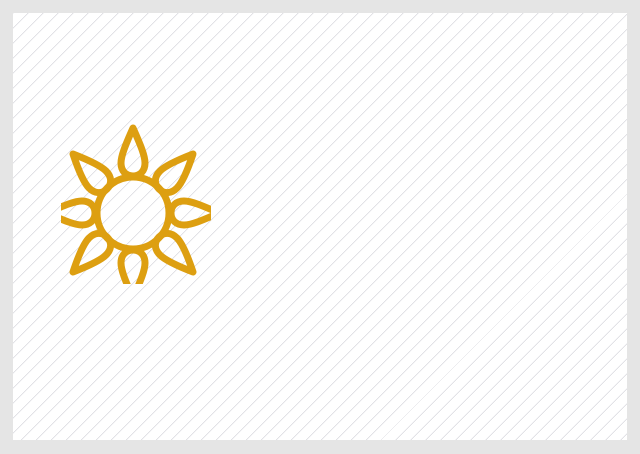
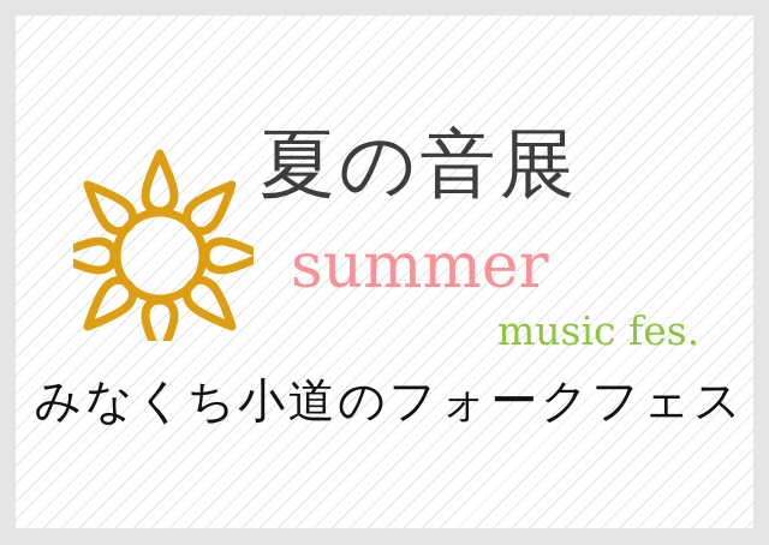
+ 夏の音展
+ summer
+ music fes.
+ みなくち小道のフォークフェス
